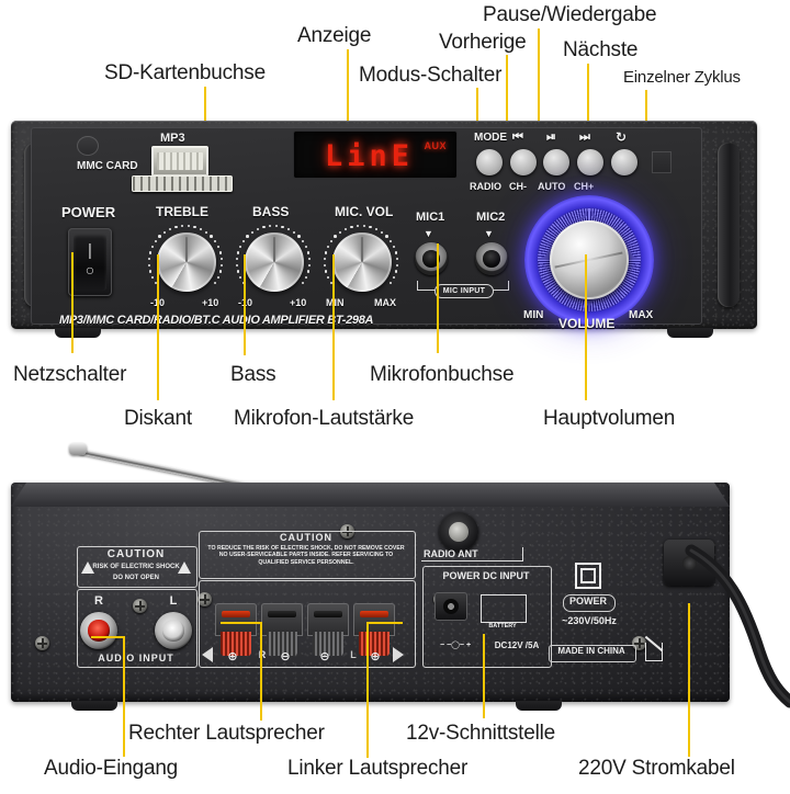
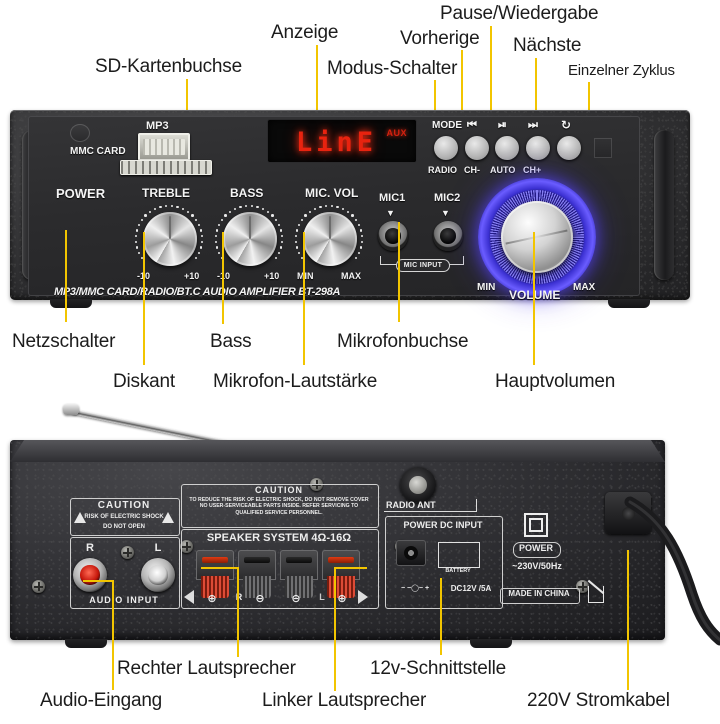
  SD-Kartenbuchse
  Anzeige
  Modus-Schalter
  Vorherige
  Pause/Wiedergabe
  Nächste
  Einzelner Zyklus
  MP3
  MMC CARD
  LinE
  AUX
  MODE
  RADIO
  ⏮
  CH-
  ⏯
  AUTO
  ⏭
  CH+
  ↻
  POWER
- |
- ○
  TREBLE
  +10
  BASS
  +10
  MIC. VOL
  MIN
  MAX
  MIC1
  ▼
  MIC2
  ▼
  MIN
  VOLUME
  MAX
  M3/MMC CARD/ADIO/BT.C AUIO AMPLIFIERT-298A
  Netzschalter
  Diskant
  Bass
  Mikrofon-Lautstärke
  Mikrofonbuchse
  Hauptvolumen
  CAUTION
  R
  L
  AUDO INPUT
  CAUTION
+ SPEAKER SYSTEM 4Ω-16Ω
  ⊕
  R
  ⊖
  ⊖
  L
  ⊕
  RADIO ANT
  POWER DC INPUT
  DC12V /5A
  POWER
  ~230V/50Hz
  MADE IN CHINA
  Audio-Eingang
  Rechter Lautsprecher
  Linker Lautsprecher
  12v-Schnittstelle
  220V Stromkabel
